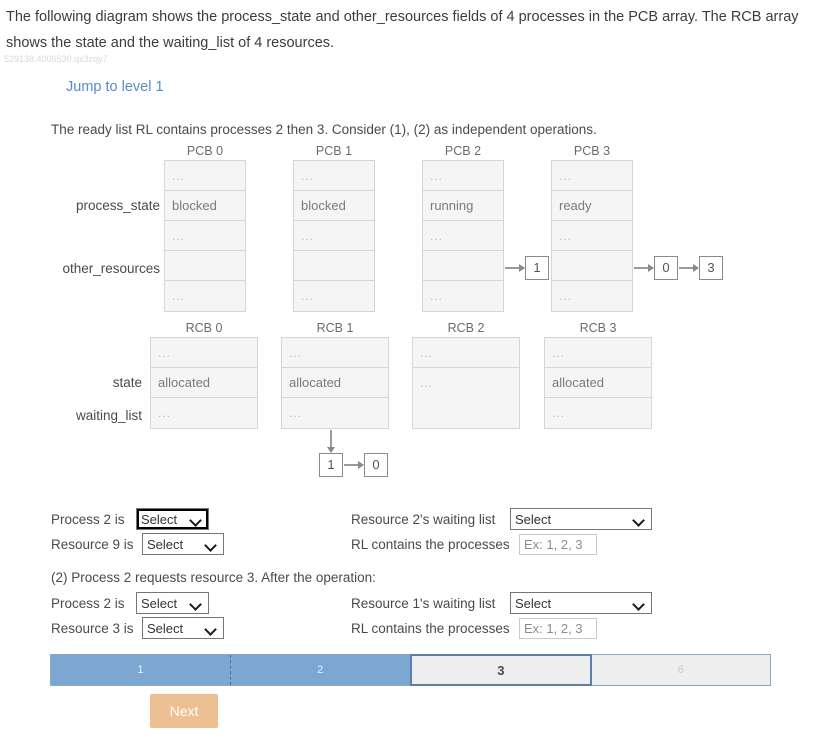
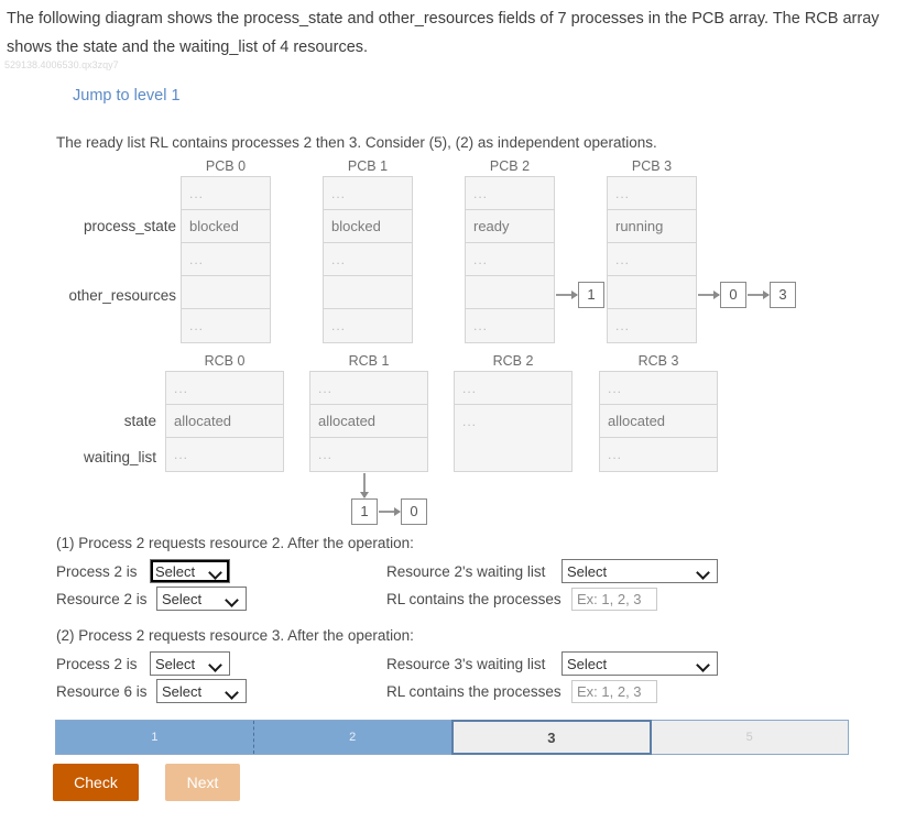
- The following diagram shows the process_state and other_resources fields of 4 processes in the PCB array. The RCB array shows the state and the waiting_list of 4 resources.
+ The following diagram shows the process_state and other_resources fields of 7 processes in the PCB array. The RCB array shows the state and the waiting_list of 4 resources.
  529138.4006530.qx3zqy7
  Jump to level 1
- The ready list RL contains processes 2 then 3. Consider (1), (2) as independent operations.
+ The ready list RL contains processes 2 then 3. Consider (5), (2) as independent operations.
  process_state
  other_resources
  PCB 0
  ...
  blocked
  ...
  ...
  PCB 1
  ...
  blocked
  ...
  ...
  PCB 2
  ...
- running
+ ready
  ...
  ...
  1
  PCB 3
  ...
- ready
+ running
  ...
  ...
  0
  3
  state
  waiting_list
  RCB 0
  ...
  allocated
  ...
  RCB 1
  ...
  allocated
  ...
  1
  0
  RCB 2
  ...
  ...
  RCB 3
  ...
  allocated
  ...
+ (1) Process 2 requests resource 2. After the operation:
  Process 2 is
  Select
- Resource 9 is
+ Resource 2 is
  Select
  Resource 2's waiting list
  Select
  RL contains the processes
  Ex: 1, 2, 3
  (2) Process 2 requests resource 3. After the operation:
  Process 2 is
  Select
- Resource 3 is
+ Resource 6 is
  Select
- Resource 1's waiting list
+ Resource 3's waiting list
  Select
  RL contains the processes
  Ex: 1, 2, 3
  1
  2
  3
- 6
+ 5
+ Check
  Next
